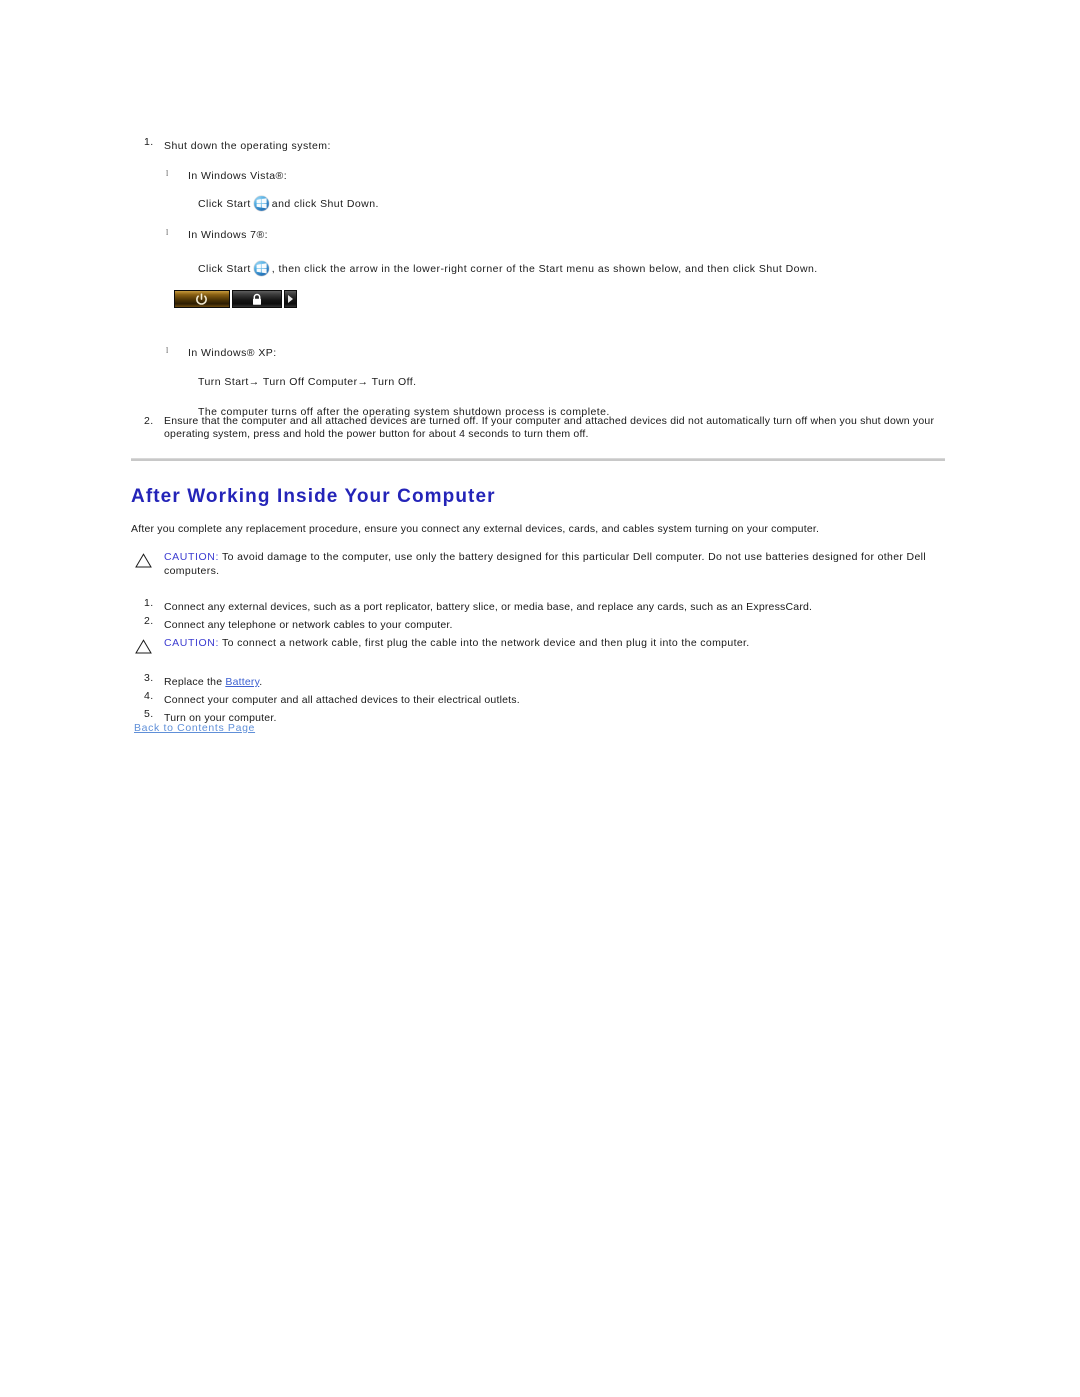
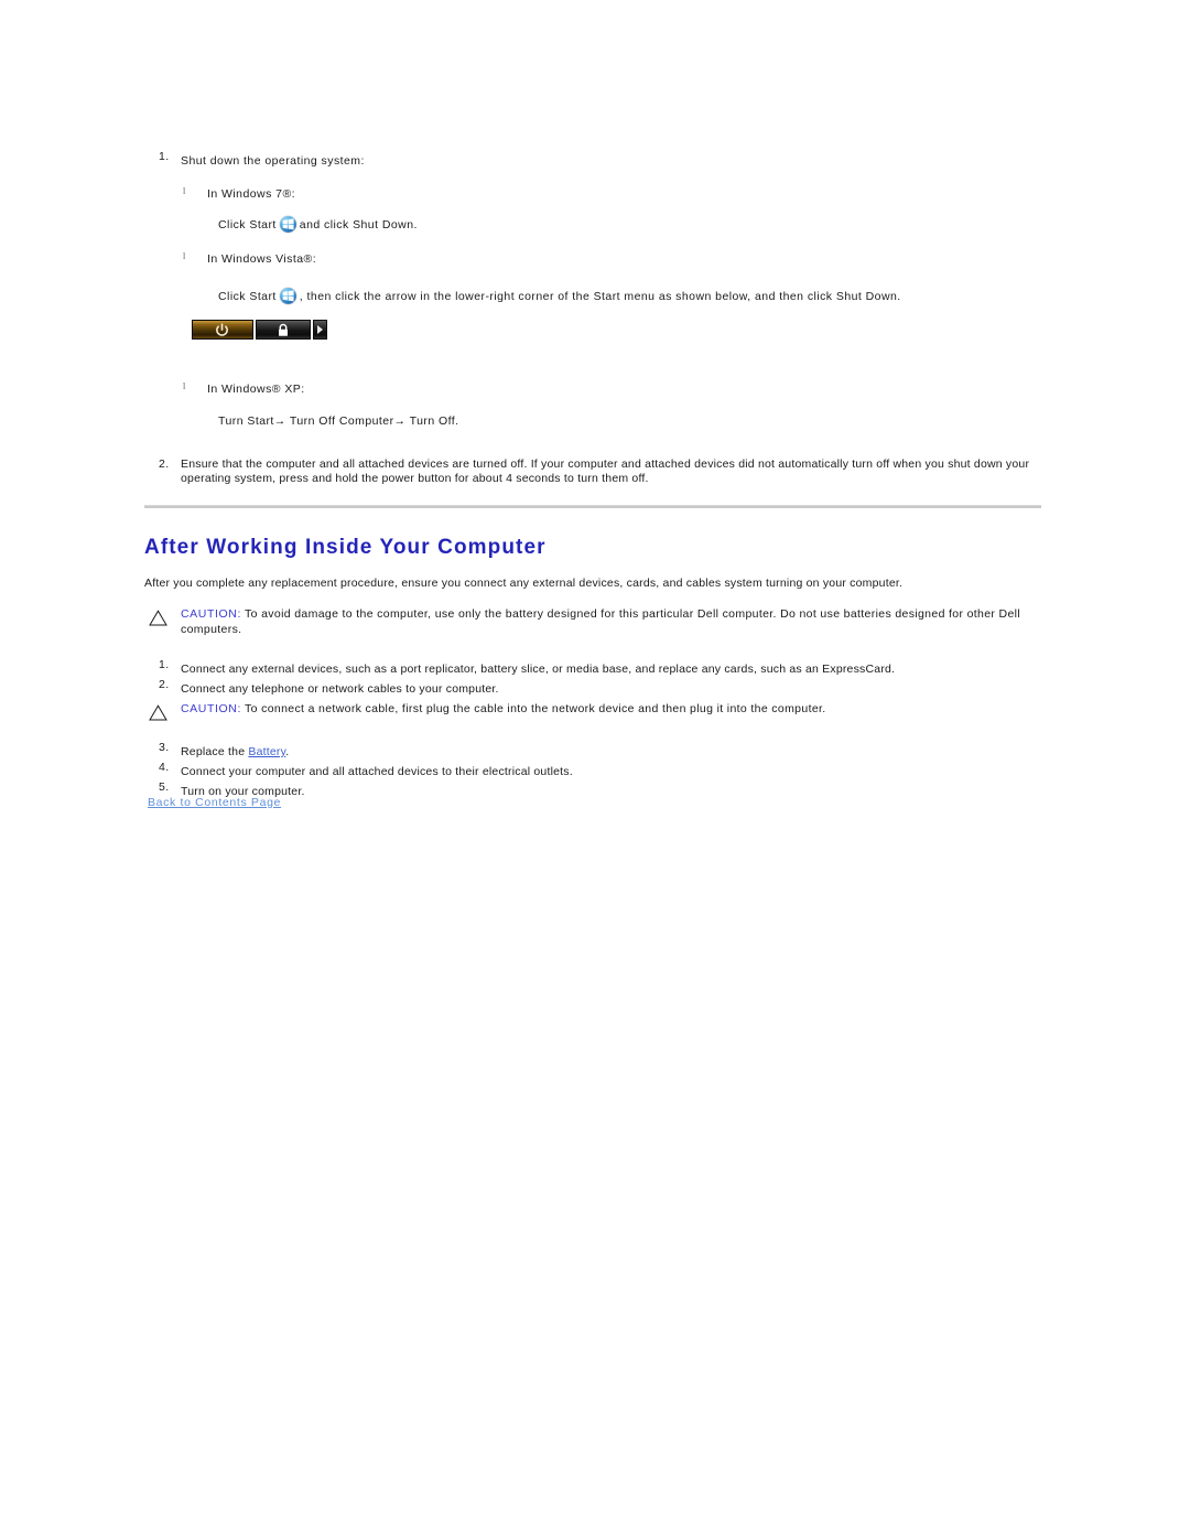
  1.
  Shut down the operating system:
  l
- In Windows Vista®:
+ In Windows 7®:
  Click Start and click Shut Down.
  l
- In Windows 7®:
+ In Windows Vista®:
  Click Start , then click the arrow in the lower-right corner of the Start menu as shown below, and then click Shut Down.
  l
  In Windows® XP:
  Turn Start→ Turn Off Computer→ Turn Off.
- The computer turns off after the operating system shutdown process is complete.
  2.
  Ensure that the computer and all attached devices are turned off. If your computer and attached devices did not automatically turn off when you shut down your operating system, press and hold the power button for about 4 seconds to turn them off.
  After Working Inside Your Computer
  After you complete any replacement procedure, ensure you connect any external devices, cards, and cables system turning on your computer.
  CAUTION: To avoid damage to the computer, use only the battery designed for this particular Dell computer. Do not use batteries designed for other Dell computers.
  1.
  Connect any external devices, such as a port replicator, battery slice, or media base, and replace any cards, such as an ExpressCard.
  2.
  Connect any telephone or network cables to your computer.
  CAUTION: To connect a network cable, first plug the cable into the network device and then plug it into the computer.
  3.
  Replace the Battery.
  4.
  Connect your computer and all attached devices to their electrical outlets.
  5.
  Turn on your computer.
  Back to Contents Page
